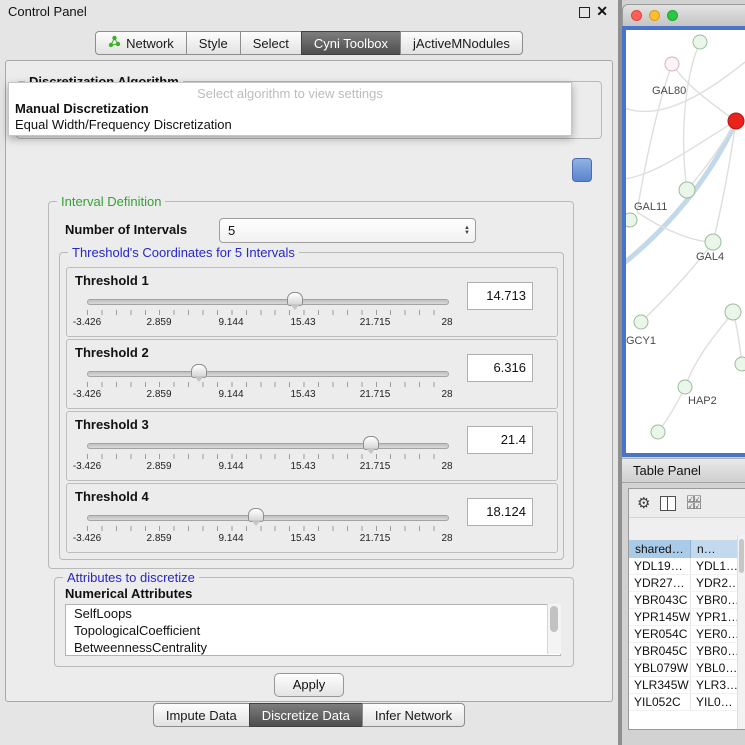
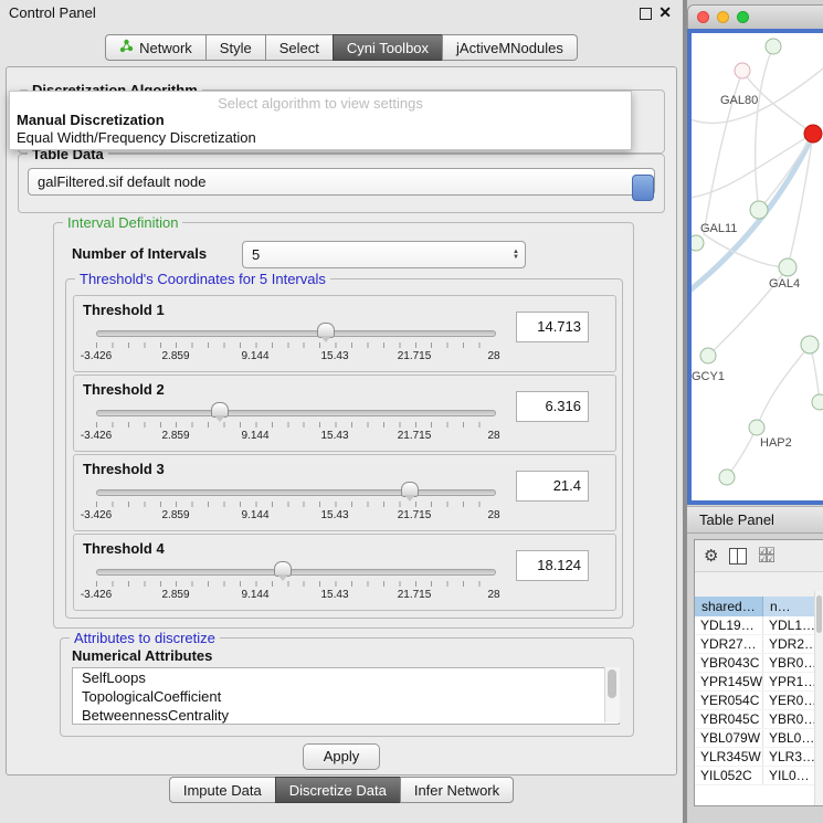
  Control Panel
  ✕
  Network
  Style
  Select
  Cyni Toolbox
  jActiveMNodules
+ Table Data
+ galFiltered.sif default node
  Interval Definition
  Number of Intervals
  5
  Threshold's Coordinates for 5 Intervals
  Threshold 1
  -3.426
  2.859
  9.144
  15.43
  21.715
  28
  14.713
  Threshold 2
  -3.426
  2.859
  9.144
  15.43
  21.715
  28
  6.316
  Threshold 3
  -3.426
  2.859
  9.144
  15.43
  21.715
  28
  21.4
  Threshold 4
  -3.426
  2.859
  9.144
  15.43
  21.715
  28
  18.124
  Attributes to discretize
  Numerical Attributes
  SelfLoops
  TopologicalCoefficient
  BetweennessCentrality
  Apply
  Impute Data
  Discretize Data
  Infer Network
  Select algorithm to view settings
  Manual Discretization
  Equal Width/Frequency Discretization
  GAL80
  GAL11
  GAL4
  GCY1
  HAP2
  Table Panel
  ⚙
  ☑☑
  ☑☑
  shared…
  n…
  YDL19…
  YDL1…
  YDR27…
  YDR2…
  YBR043C
  YBR0…
  YPR145W
  YPR1…
  YER054C
  YER0…
  YBR045C
  YBR0…
  YBL079W
  YBL0…
  YLR345W
  YLR3…
  YIL052C
  YIL0…
